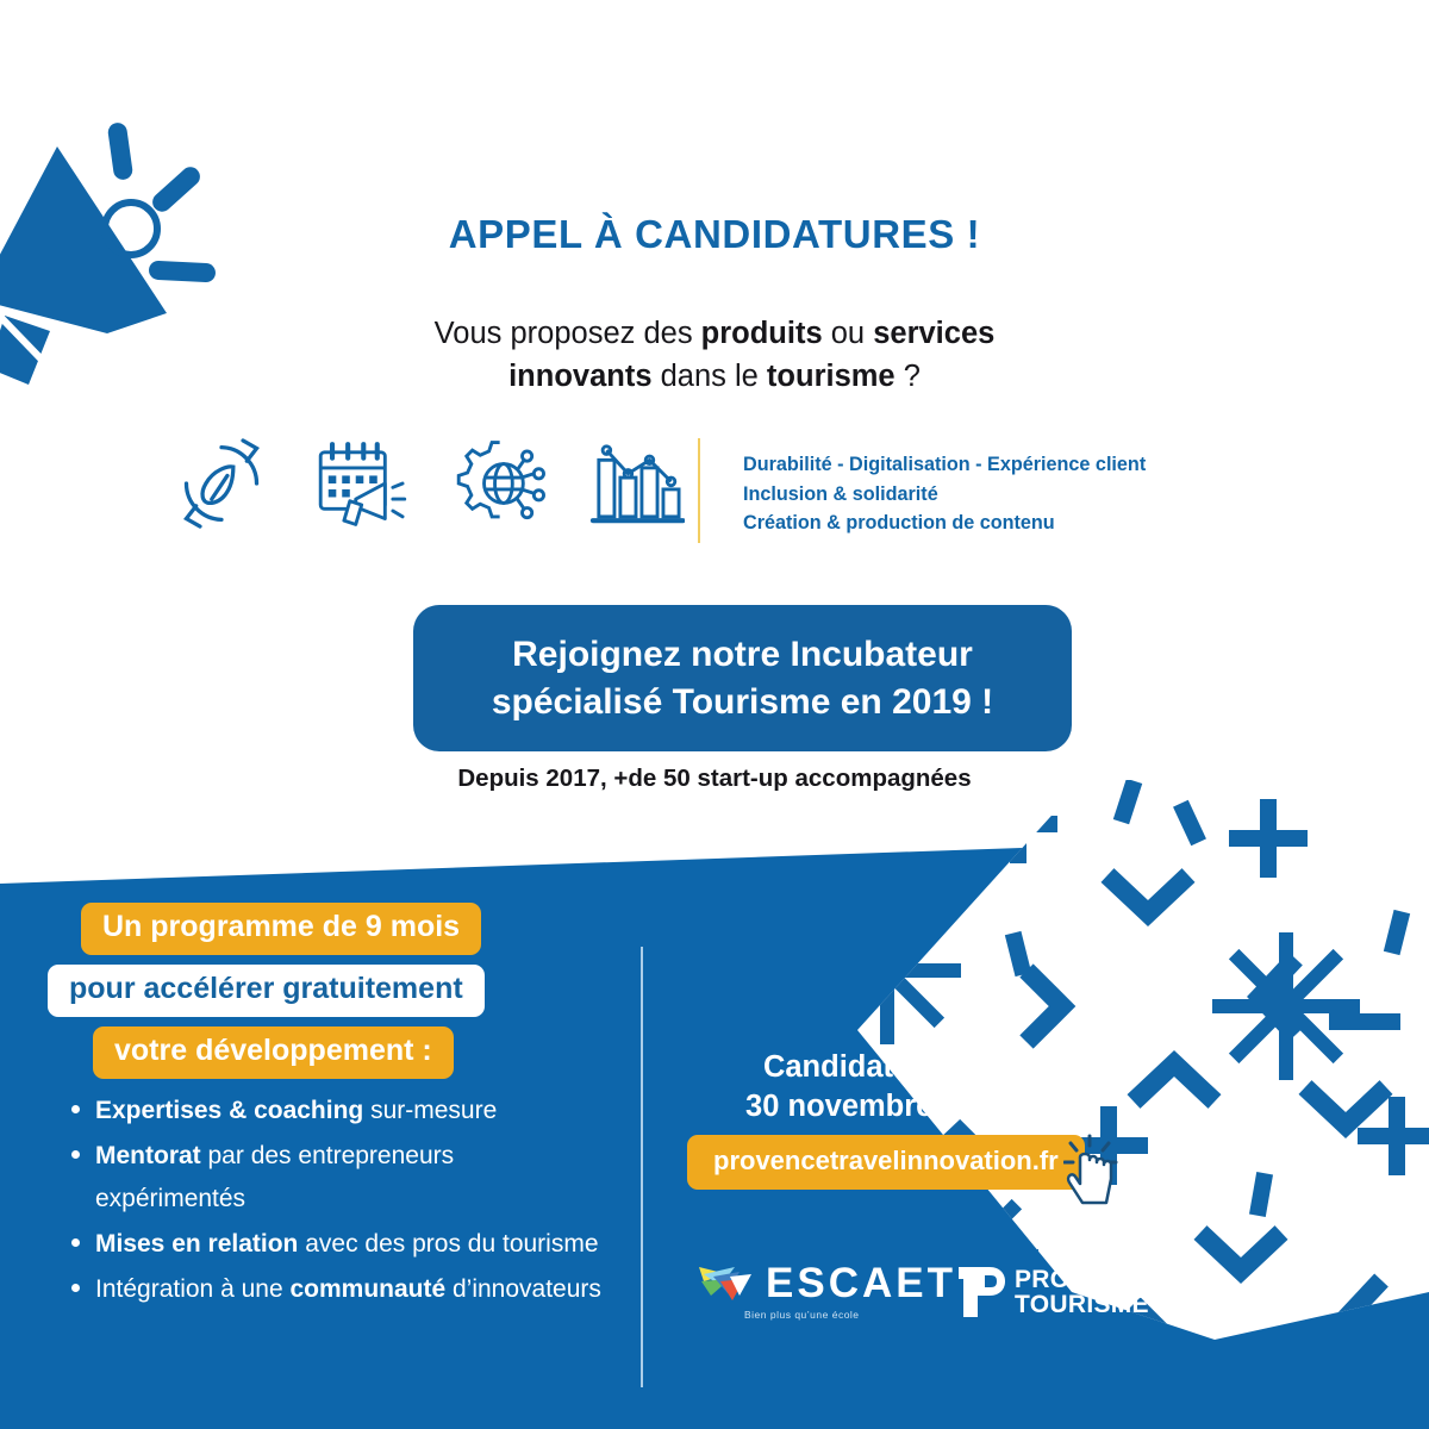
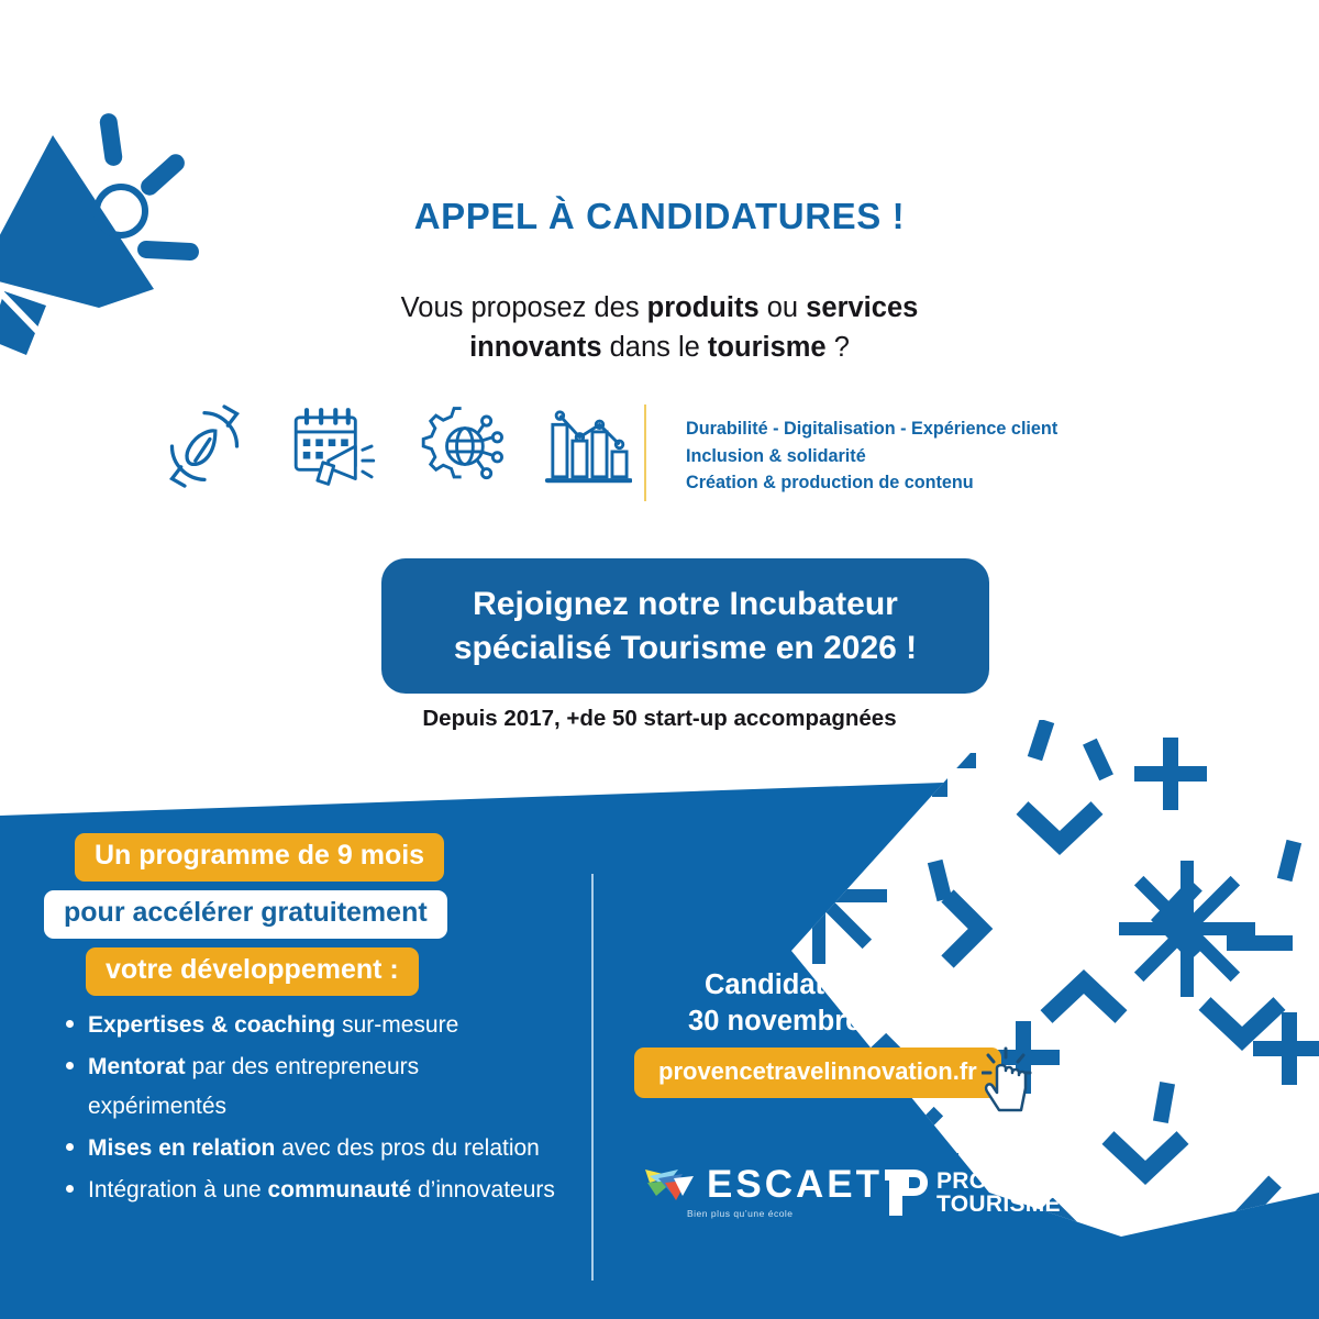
  APPEL À CANDIDATURES !
  Vous proposez des produits ou services
  innovants dans le tourisme ?
  Durabilité - Digitalisation - Expérience client
  Inclusion & solidarité
  Création & production de contenu
  Rejoignez notre Incubateur
- spécialisé Tourisme en 2019 !
+ spécialisé Tourisme en 2026 !
  Depuis 2017, +de 50 start-up accompagnées
  Un programme de 9 mois
  pour accélérer gratuitement
  votre développement :
  Expertises & coaching sur-mesure
  Mentorat par des entrepreneurs expérimentés
- Mises en relation avec des pros du tourisme
+ Mises en relation avec des pros du relation
  Intégration à une communauté d’innovateurs
  Candidatez avant le
  30 novembre 2025 sur
  provencetravelinnovation.fr
  ESCAET
  Bien plus qu’une école
  PROVENCE
  TOURISME
